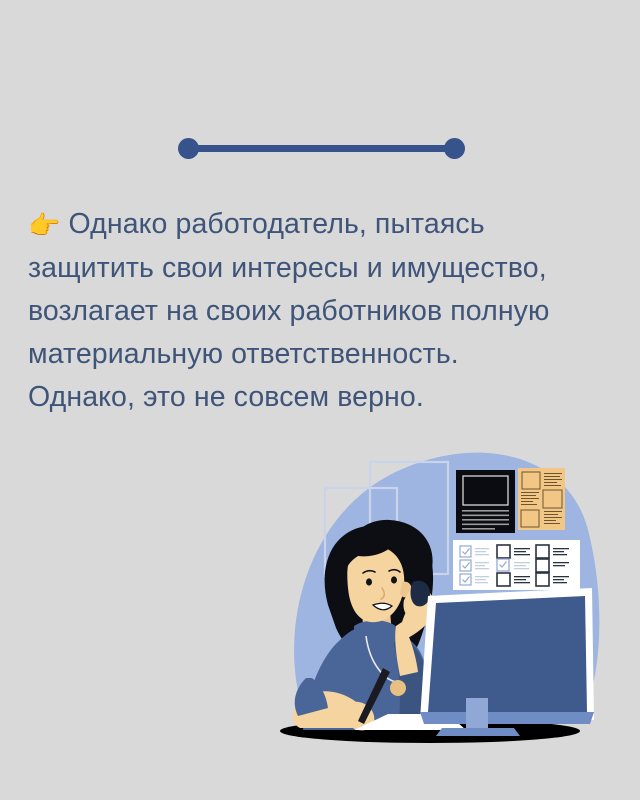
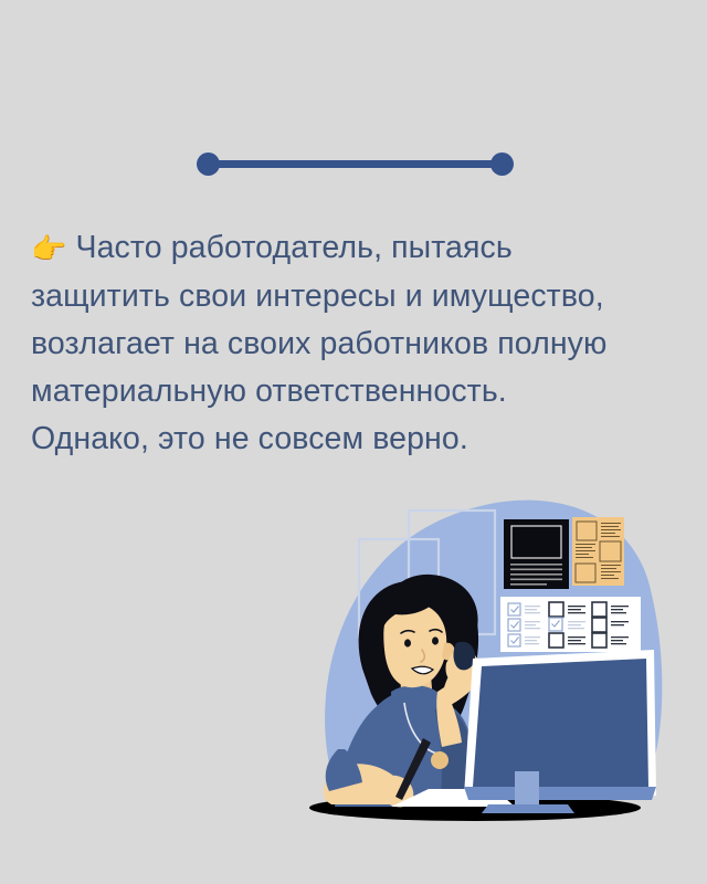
- 👉 Однако работодатель, пытаясь защитить свои интересы и имущество, возлагает на своих работников полную материальную ответственность. Однако, это не совсем верно.
+ 👉 Часто работодатель, пытаясь защитить свои интересы и имущество, возлагает на своих работников полную материальную ответственность. Однако, это не совсем верно.
